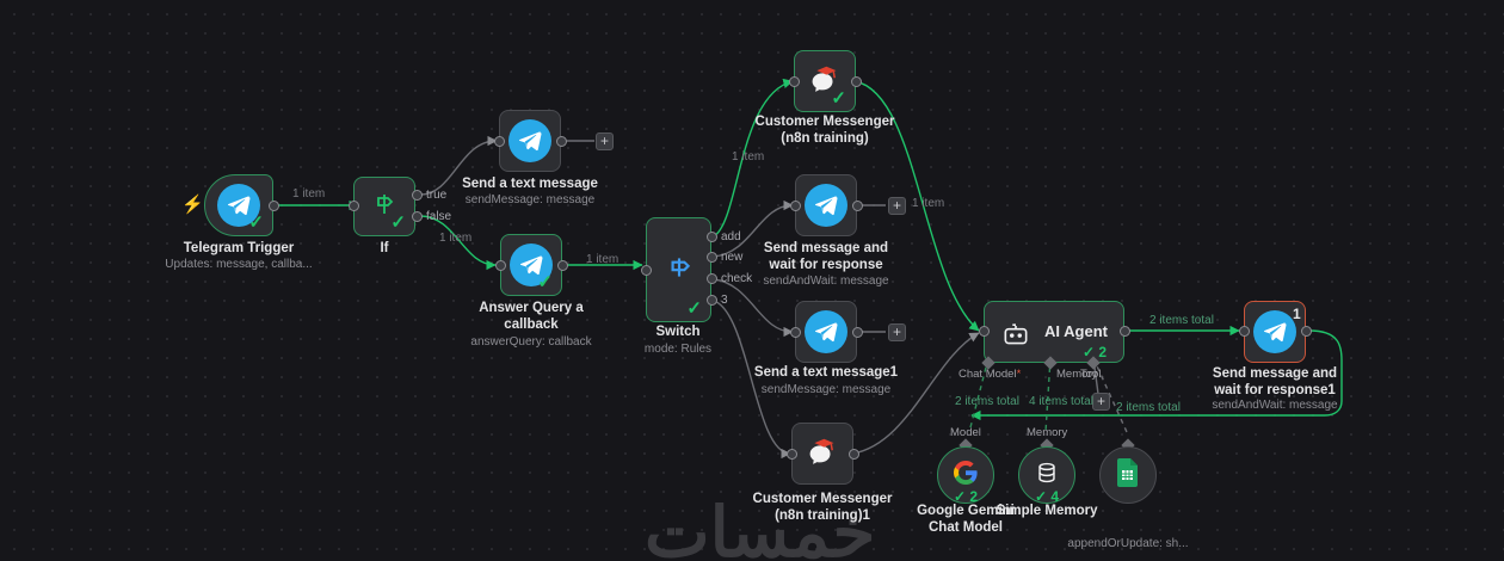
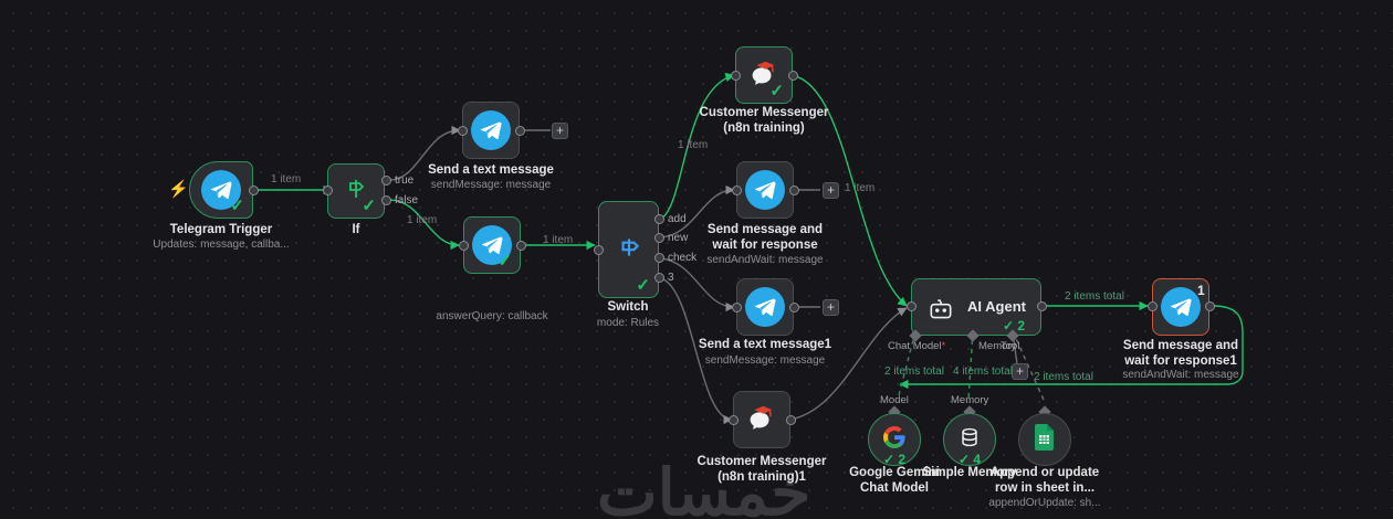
  خمسات
  ✓
  ⚡
  Telegram Trigger
  Updates: message, callba...
  1 item
  ✓
  true
  false
  If
  1 item
  +
  Send a text message
  sendMessage: message
  ✓
- Answer Query a
- callback
  answerQuery: callback
  1 item
  ✓
  add
  new
  check
  3
  Switch
  mode: Rules
  ✓
  Customer Messenger
  (n8n training)
  1 item
  +
  1 item
  Send message and
  wait for response
  sendAndWait: message
  +
  Send a text message1
  sendMessage: message
  Customer Messenger
  (n8n training)1
  AI Agent
  ✓ 2
  2 items total
  Chat Model*
  Memory
  Tool
  +
  2 items total
  4 items total
  2 items total
  1
  Send message and
  wait for response1
  sendAndWait: message
  Model
  ✓ 2
  Google Gemini
  Chat Model
  Memory
  ✓ 4
  Simple Memory
+ Append or update
+ row in sheet in...
  appendOrUpdate: sh...
